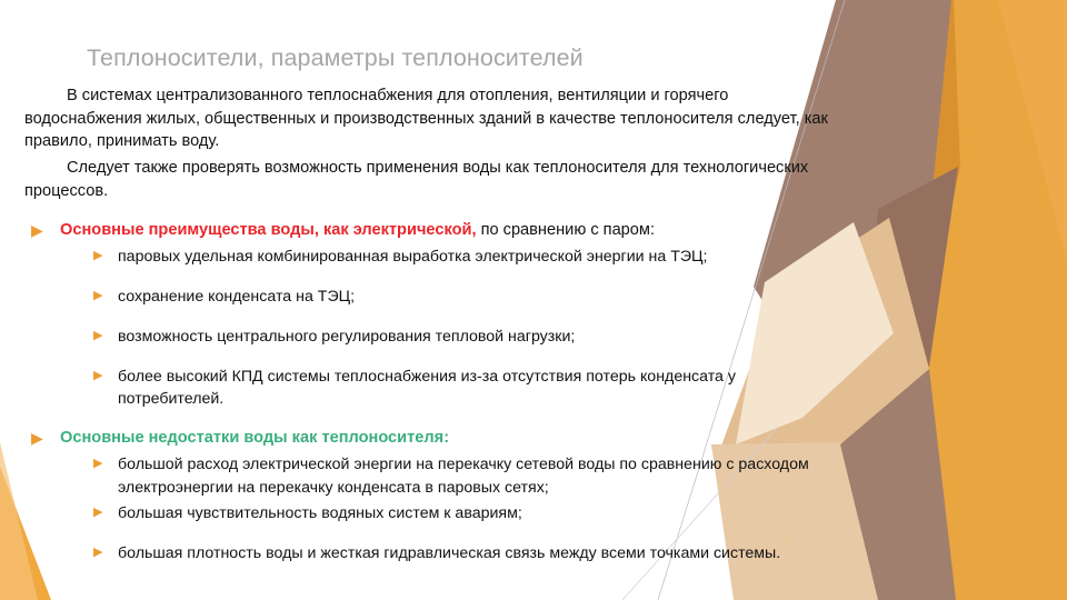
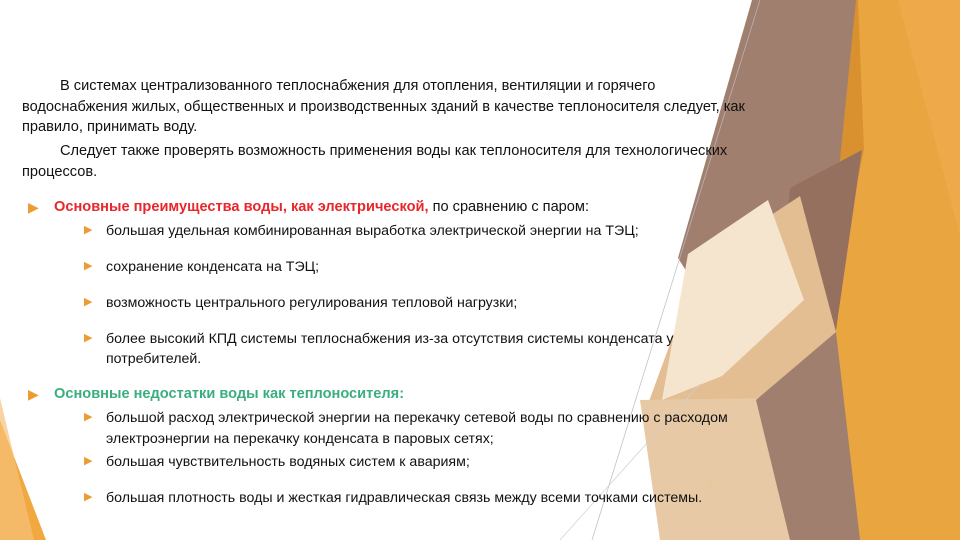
- Теплоносители, параметры теплоносителей
  В системах централизованного теплоснабжения для отопления, вентиляции и горячего водоснабжения жилых, общественных и производственных зданий в качестве теплоносителя следует, как правило, принимать воду.
  Следует также проверять возможность применения воды как теплоносителя для технологических процессов.
  ▶
  Основные преимущества воды, как электрической, по сравнению с паром:
  ▶
- паровых удельная комбинированная выработка электрической энергии на ТЭЦ;
+ большая удельная комбинированная выработка электрической энергии на ТЭЦ;
  ▶
  сохранение конденсата на ТЭЦ;
  ▶
  возможность центрального регулирования тепловой нагрузки;
  ▶
- более высокий КПД системы теплоснабжения из-за отсутствия потерь конденсата у потребителей.
+ более высокий КПД системы теплоснабжения из-за отсутствия системы конденсата у потребителей.
  ▶
  Основные недостатки воды как теплоносителя:
  ▶
  большой расход электрической энергии на перекачку сетевой воды по сравнению с расходом электроэнергии на перекачку конденсата в паровых сетях;
  ▶
  большая чувствительность водяных систем к авариям;
  ▶
  большая плотность воды и жесткая гидравлическая связь между всеми точками системы.
  9
